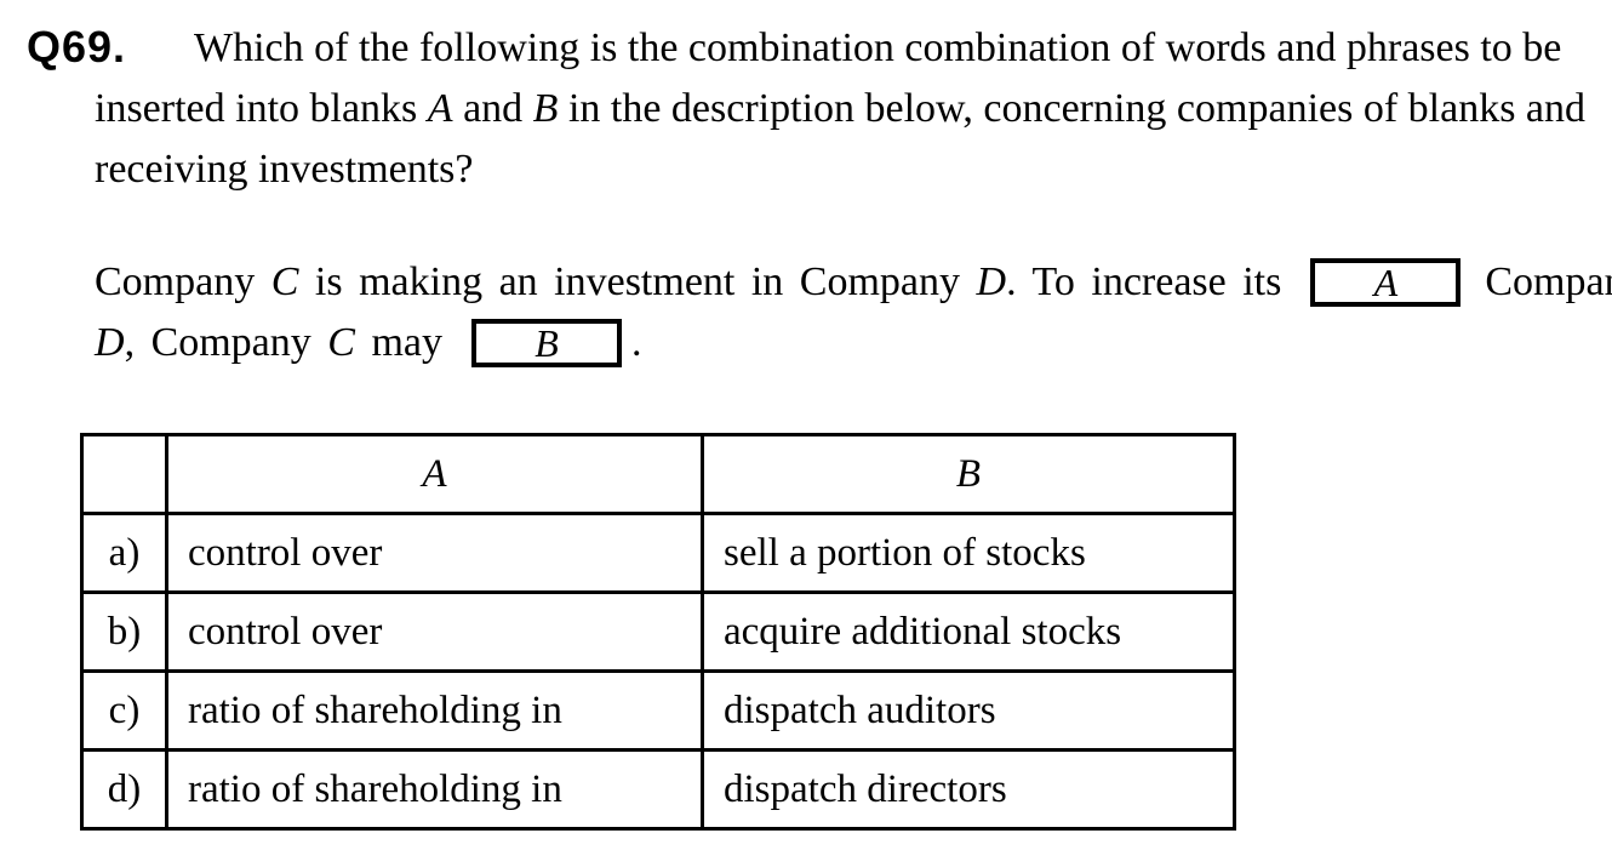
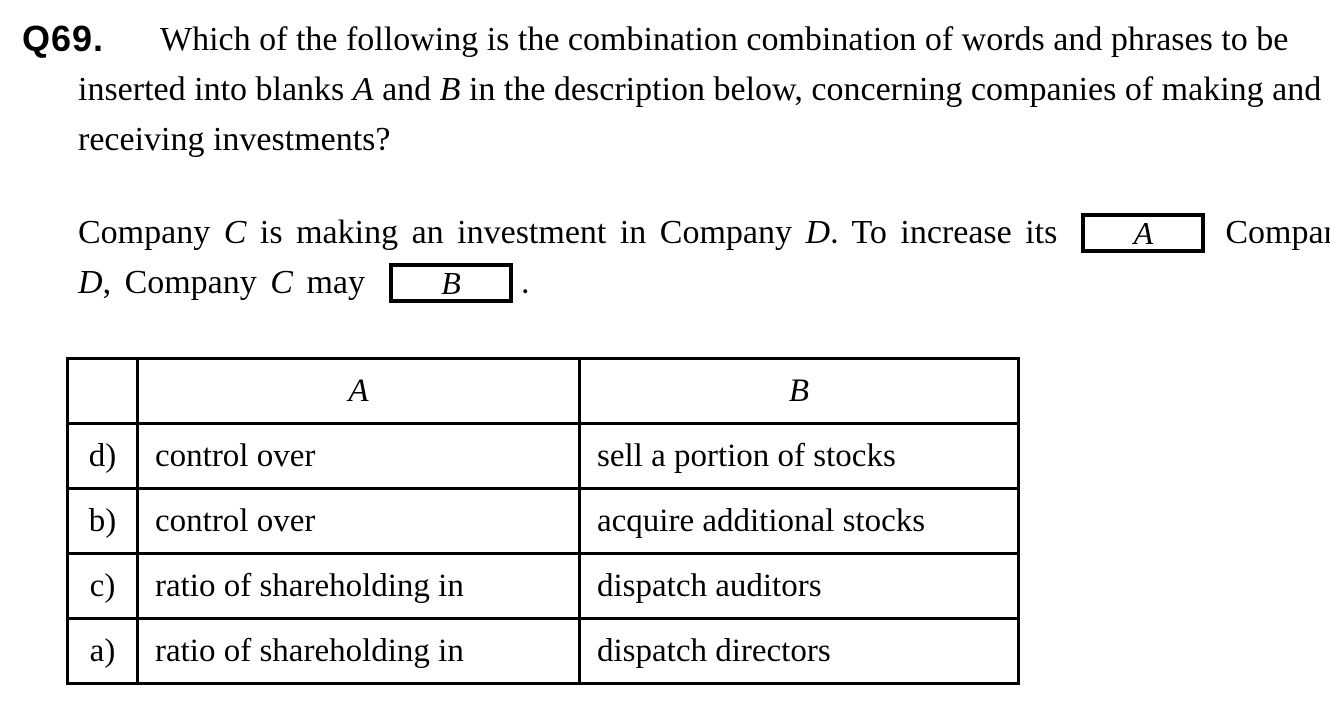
  Q69.
  Which of the following is the combination combination of words and phrases to be
- inserted into blanks A and B in the description below, concerning companies of blanks and
+ inserted into blanks A and B in the description below, concerning companies of making and
  receiving investments?
  Company C is making an investment in Company D. To increase its
  A
  Compa
  D, Company C may
  B
  .
  	A	B
- a)	control over	sell a portion of stocks
+ d)	control over	sell a portion of stocks
  b)	control over	acquire additional stocks
  c)	ratio of shareholding in	dispatch auditors
- d)	ratio of shareholding in	dispatch directors
+ a)	ratio of shareholding in	dispatch directors
